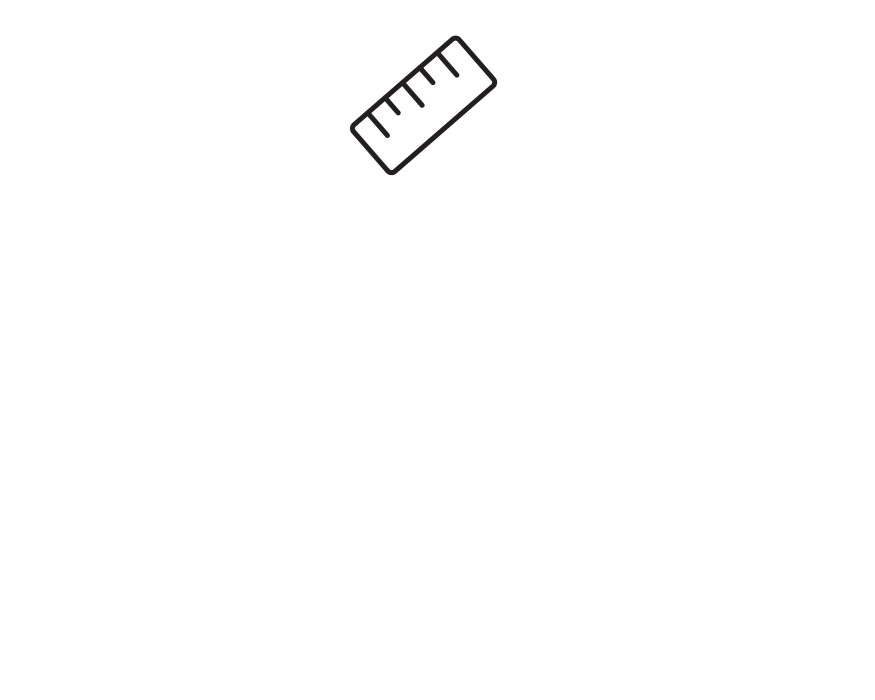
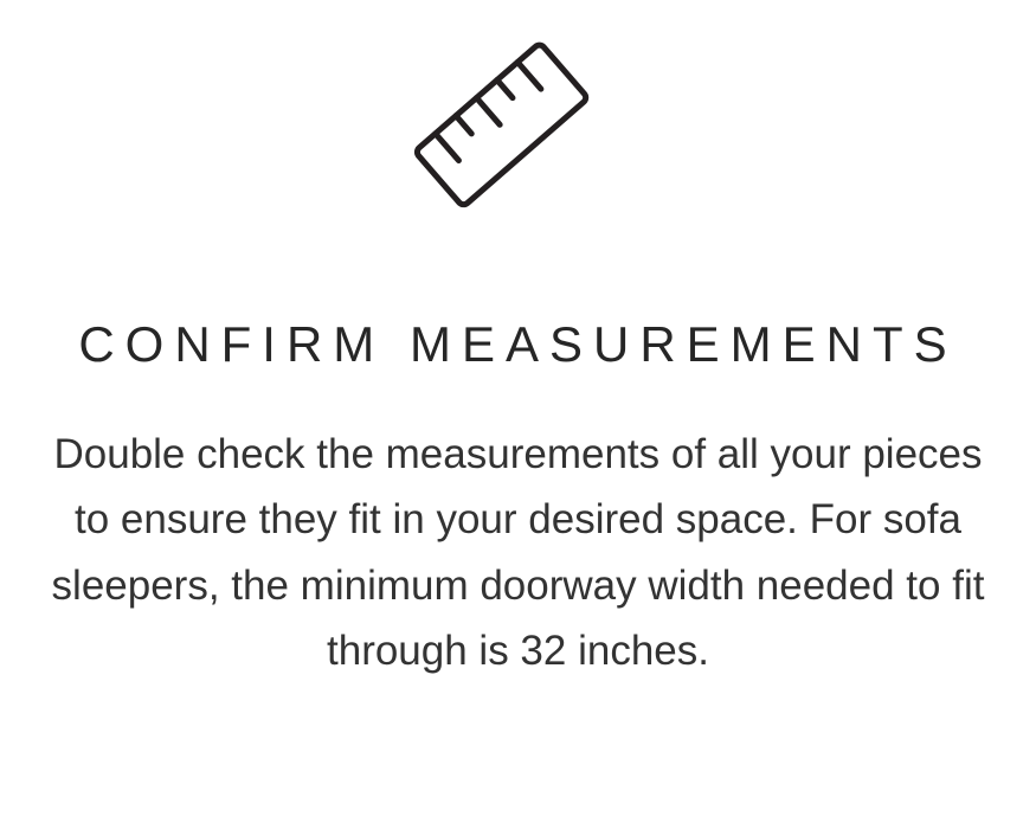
+ CONFIRM MEASUREMENTS
+ Double check the measurements of all your pieces to ensure they fit in your desired space. For sofa sleepers, the minimum doorway width needed to fit through is 32 inches.
